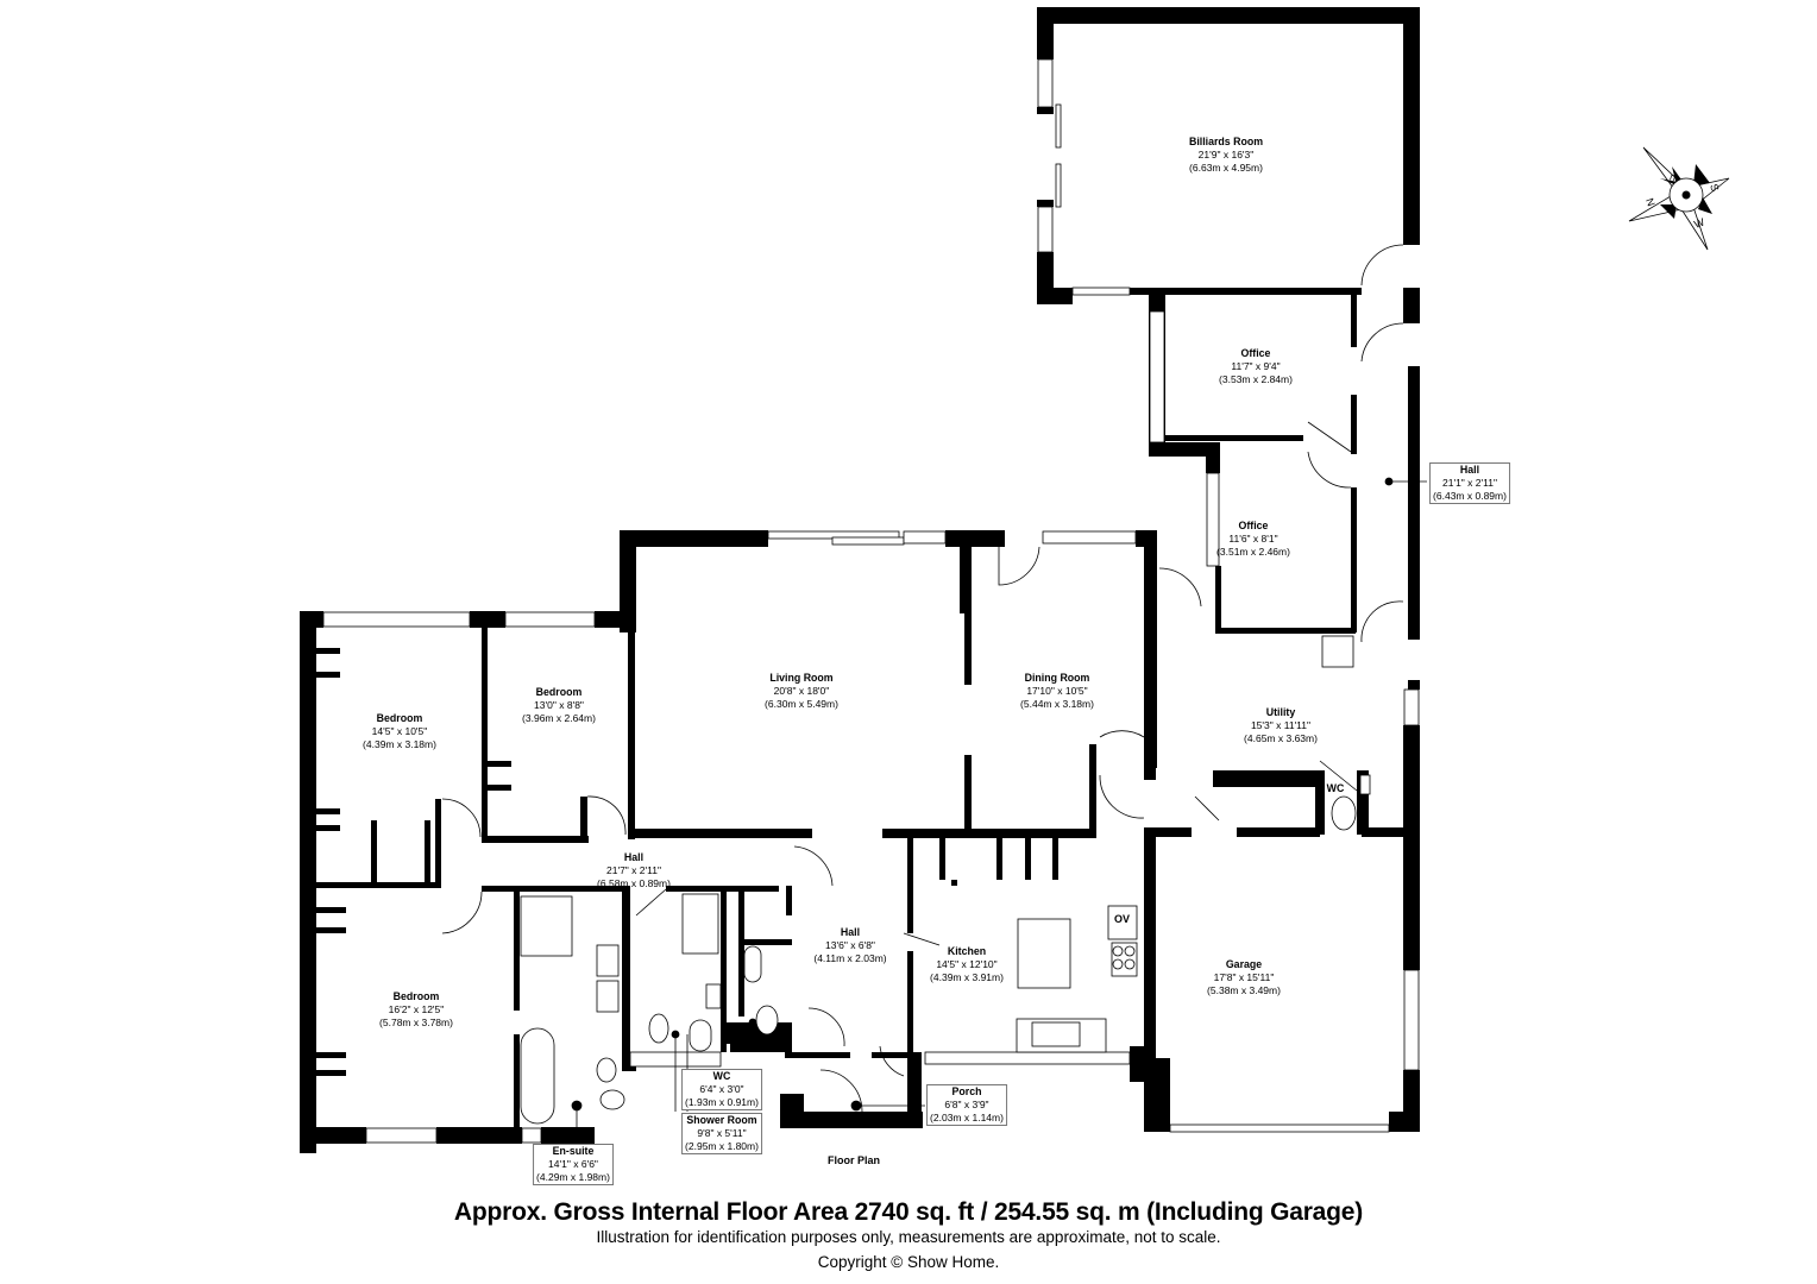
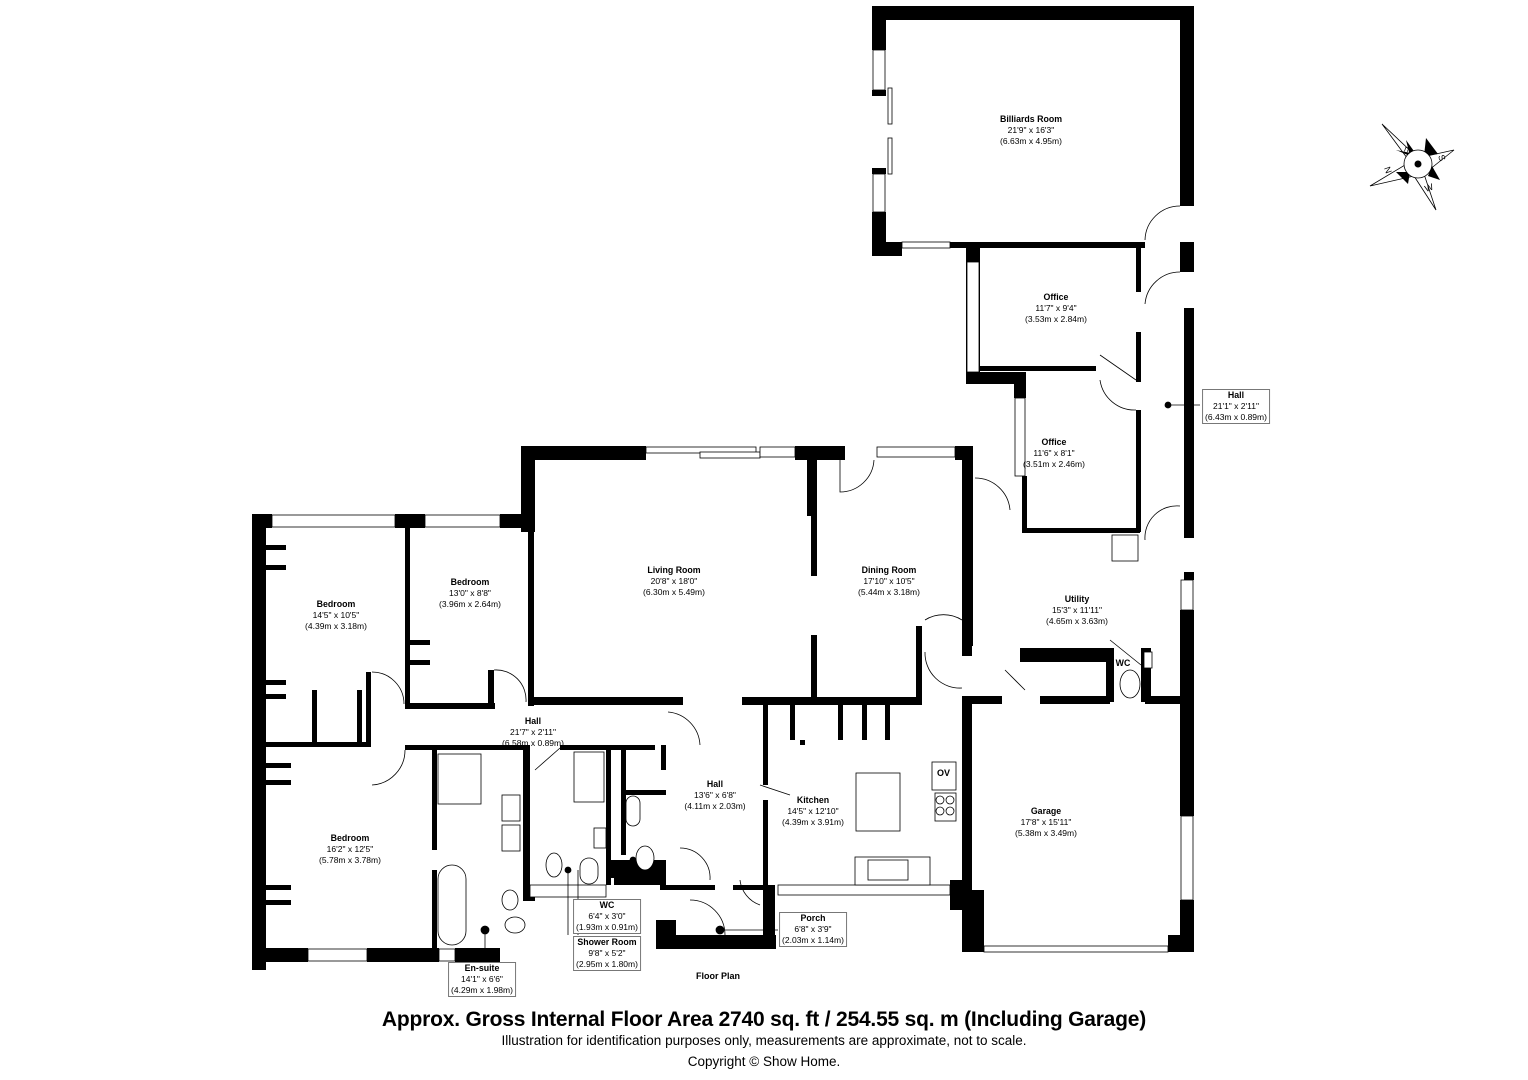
  Billiards Room
  21'9" x 16'3"
  (6.63m x 4.95m)
  Office
  11'7" x 9'4"
  (3.53m x 2.84m)
  Office
  11'6" x 8'1"
  (3.51m x 2.46m)
  Hall
  21'1" x 2'11"
  (6.43m x 0.89m)
  Living Room
  20'8" x 18'0"
  (6.30m x 5.49m)
  Dining Room
  17'10" x 10'5"
  (5.44m x 3.18m)
  Bedroom
  14'5" x 10'5"
  (4.39m x 3.18m)
  Bedroom
  13'0" x 8'8"
  (3.96m x 2.64m)
  Utility
  15'3" x 11'11"
  (4.65m x 3.63m)
  WC
  Hall
  21'7" x 2'11"
  (6.58m x 0.89m)
  Hall
  13'6" x 6'8"
  (4.11m x 2.03m)
  Kitchen
  14'5" x 12'10"
  (4.39m x 3.91m)
  Garage
  17'8" x 15'11"
  (5.38m x 3.49m)
  Bedroom
  16'2" x 12'5"
  (5.78m x 3.78m)
  WC
  6'4" x 3'0"
  (1.93m x 0.91m)
  Shower Room
- 9'8" x 5'11"
+ 9'8" x 5'2"
  (2.95m x 1.80m)
  Porch
  6'8" x 3'9"
  (2.03m x 1.14m)
  En-suite
  14'1" x 6'6"
  (4.29m x 1.98m)
  OV
  Floor Plan
  Approx. Gross Internal Floor Area 2740 sq. ft / 254.55 sq. m (Including Garage)
  Illustration for identification purposes only, measurements are approximate, not to scale.
  Copyright © Show Home.
